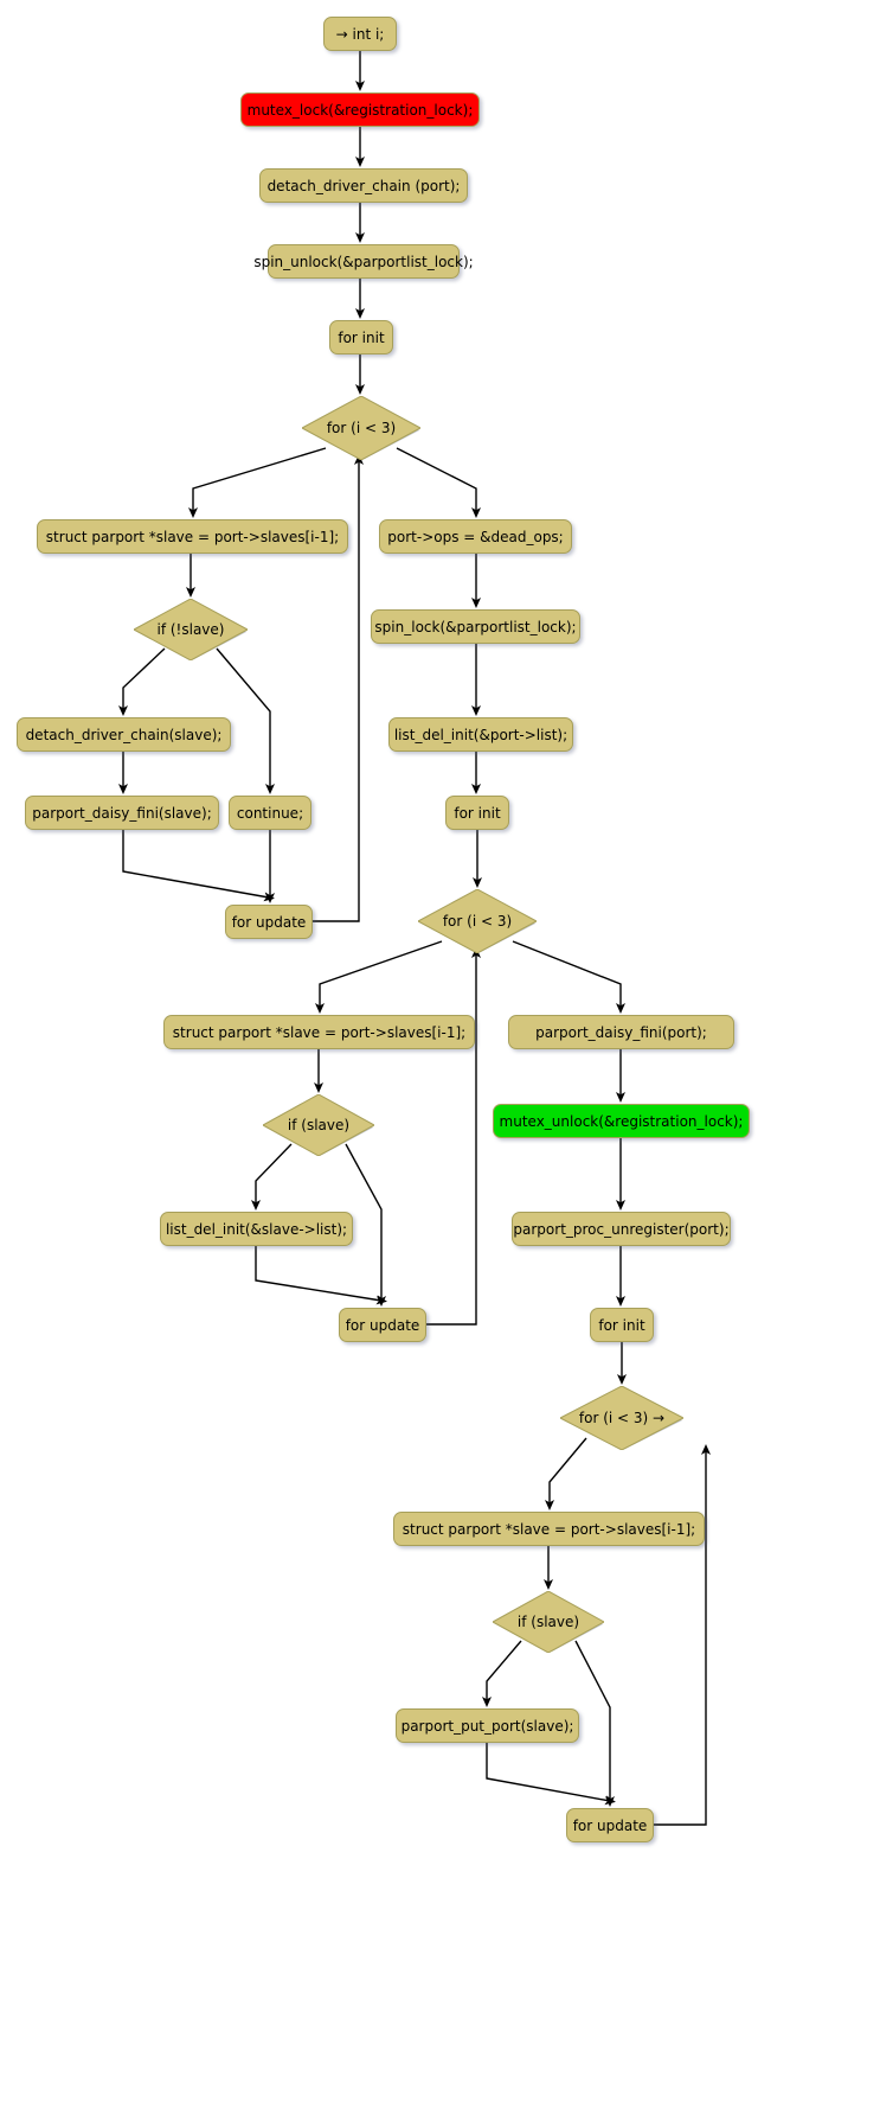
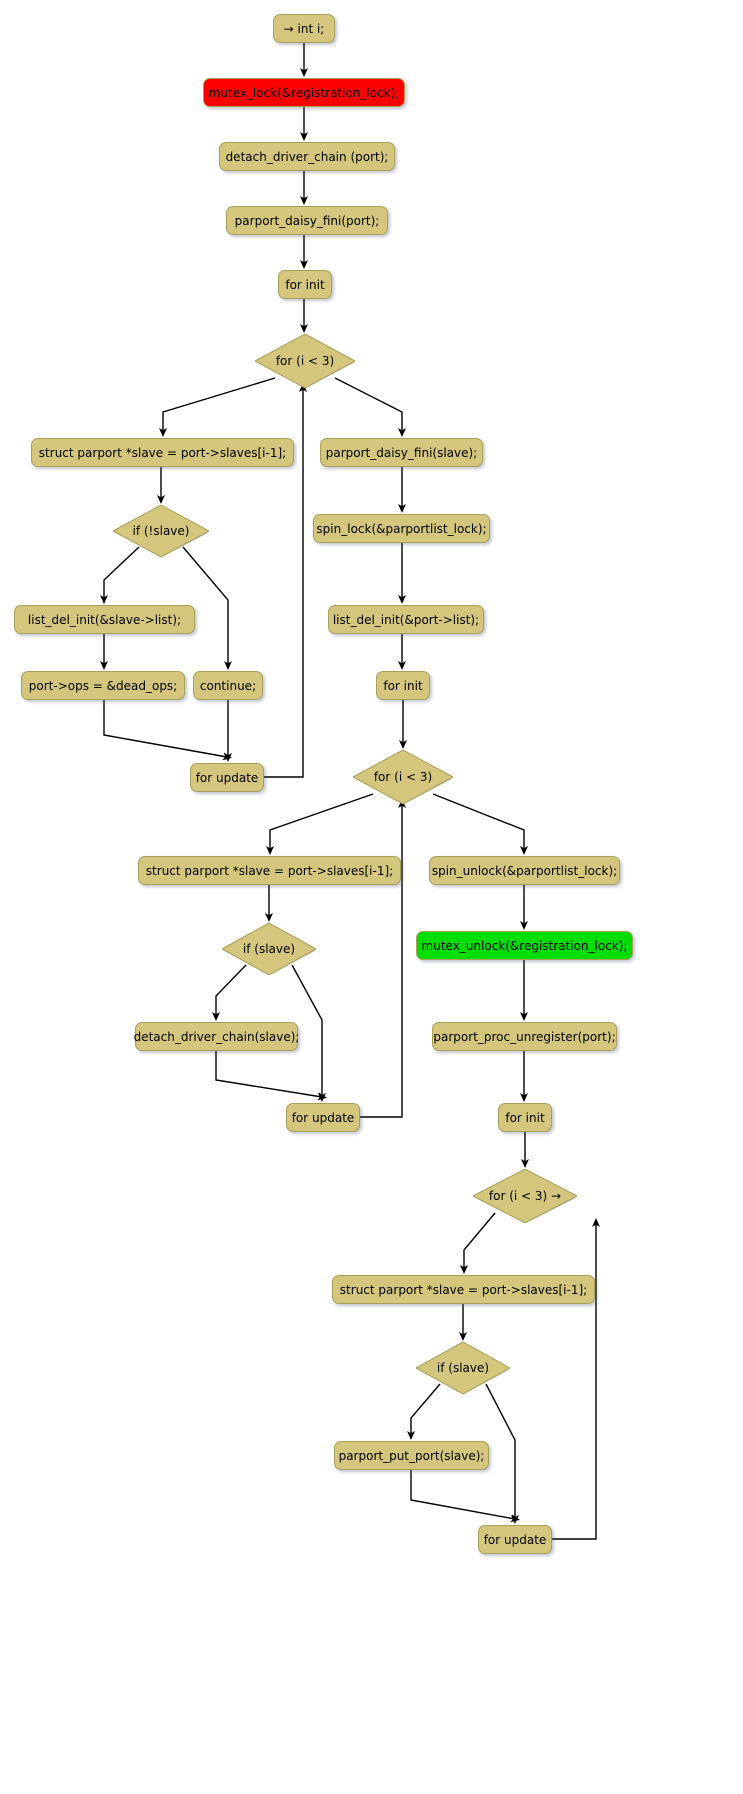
  → int i;
  mutex_lock(&registration_lock);
  detach_driver_chain (port);
- spin_unlock(&parportlist_lock);
+ parport_daisy_fini(port);
  for init
  for (i < 3)
  struct parport *slave = port->slaves[i-1];
- port->ops = &dead_ops;
+ parport_daisy_fini(slave);
  if (!slave)
  spin_lock(&parportlist_lock);
- detach_driver_chain(slave);
+ list_del_init(&slave->list);
  list_del_init(&port->list);
- parport_daisy_fini(slave);
+ port->ops = &dead_ops;
  continue;
  for init
  for update
  for (i < 3)
  struct parport *slave = port->slaves[i-1];
- parport_daisy_fini(port);
+ spin_unlock(&parportlist_lock);
  if (slave)
  mutex_unlock(&registration_lock);
- list_del_init(&slave->list);
+ detach_driver_chain(slave);
  parport_proc_unregister(port);
  for update
  for init
  for (i < 3) →
  struct parport *slave = port->slaves[i-1];
  if (slave)
  parport_put_port(slave);
  for update
